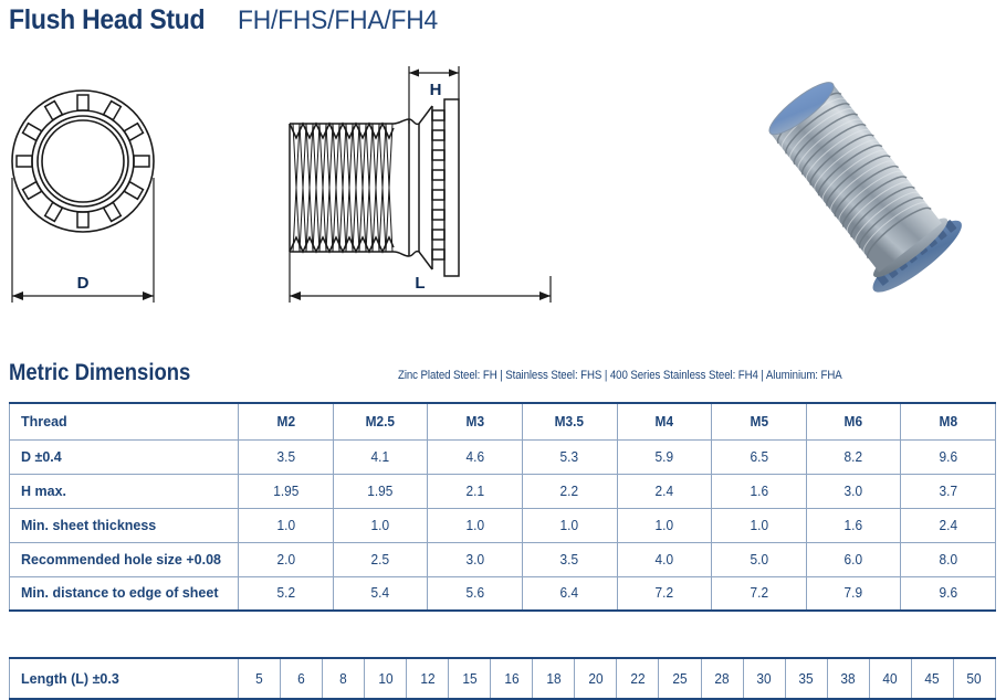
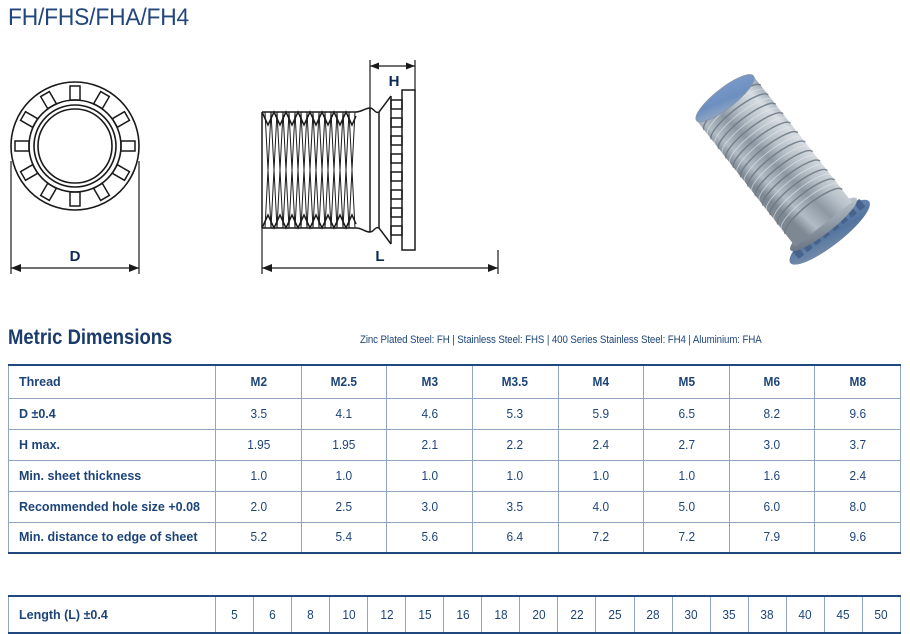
- Flush Head Stud
  FH/FHS/FHA/FH4
  D
  H
  L
  Metric Dimensions
  Zinc Plated Steel: FH | Stainless Steel: FHS | 400 Series Stainless Steel: FH4 | Aluminium: FHA
  Thread	M2	M2.5	M3	M3.5	M4	M5	M6	M8
  D ±0.4	3.5	4.1	4.6	5.3	5.9	6.5	8.2	9.6
- H max.	1.95	1.95	2.1	2.2	2.4	1.6	3.0	3.7
+ H max.	1.95	1.95	2.1	2.2	2.4	2.7	3.0	3.7
  Min. sheet thickness	1.0	1.0	1.0	1.0	1.0	1.0	1.6	2.4
  Recommended hole size +0.08	2.0	2.5	3.0	3.5	4.0	5.0	6.0	8.0
  Min. distance to edge of sheet	5.2	5.4	5.6	6.4	7.2	7.2	7.9	9.6
- Length (L) ±0.3	5	6	8	10	12	15	16	18	20	22	25	28	30	35	38	40	45	50
+ Length (L) ±0.4	5	6	8	10	12	15	16	18	20	22	25	28	30	35	38	40	45	50
